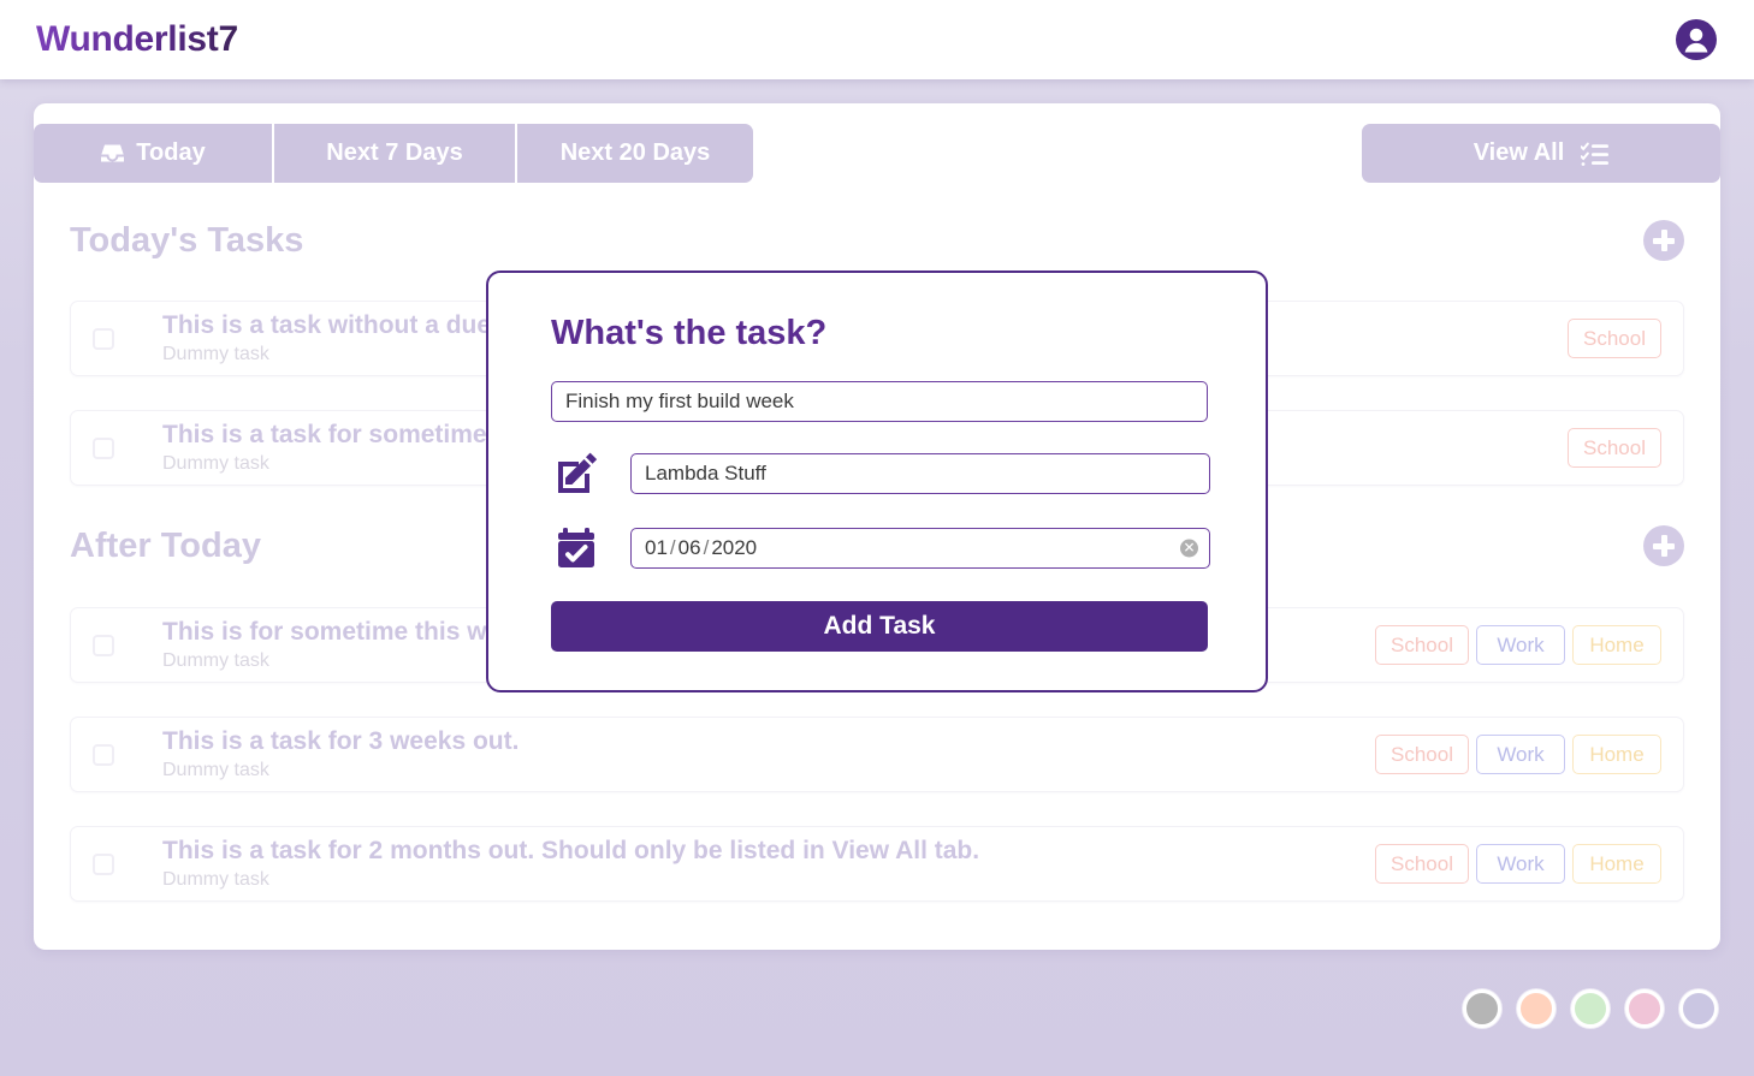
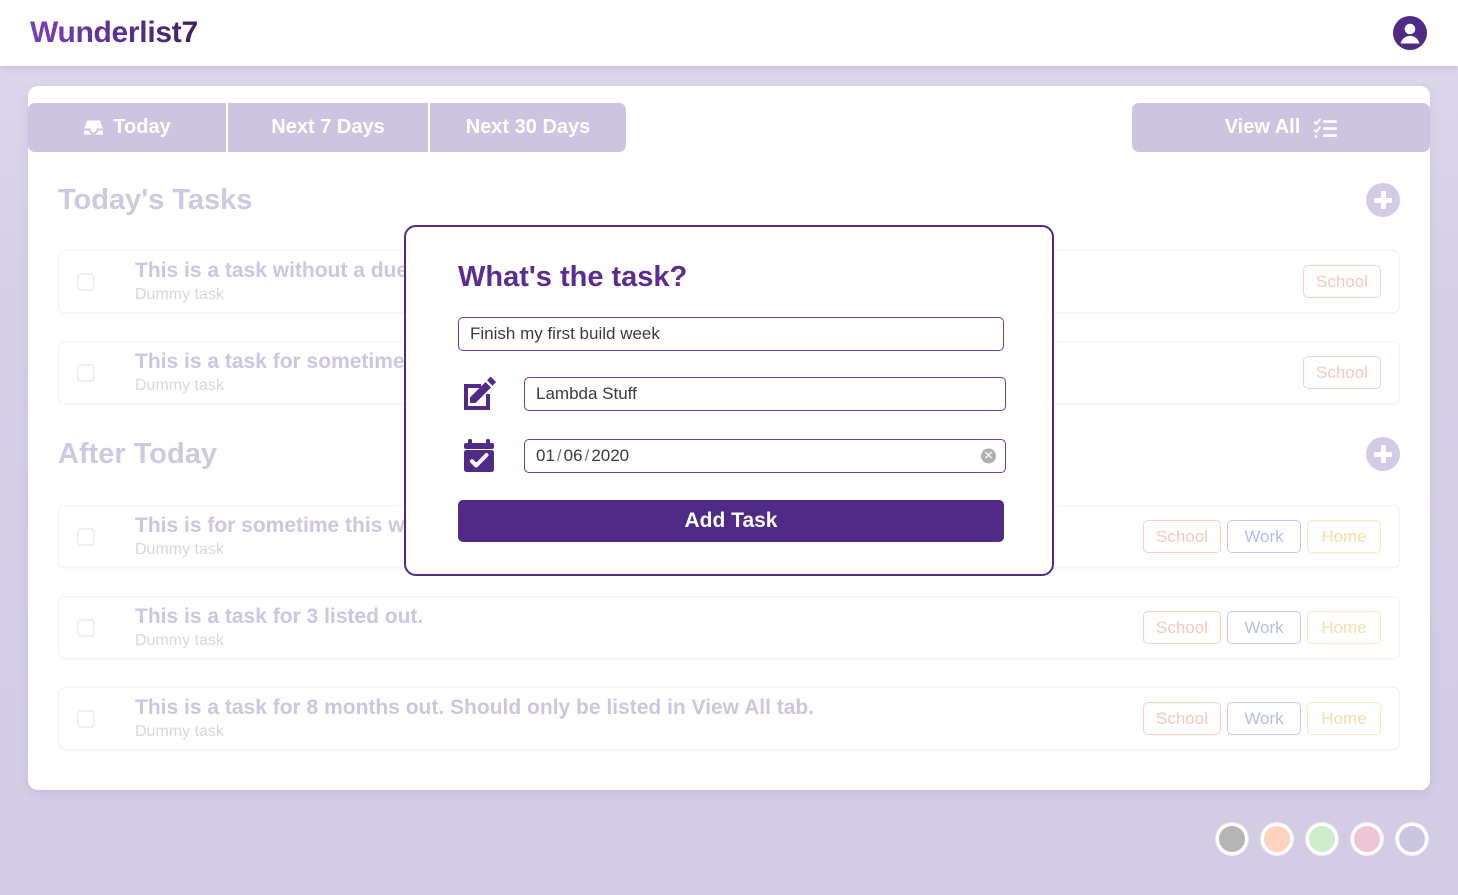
  Wunderlist7
  Today
  Next 7 Days
- Next 20 Days
+ Next 30 Days
  View All
  Today's Tasks
  This is a task without a due
  Dummy task
  School
  This is a task for sometime
  Dummy task
  School
  After Today
  This is for sometime this w
  Dummy task
  School
  Work
  Home
- This is a task for 3 weeks out.
+ This is a task for 3 listed out.
  Dummy task
  School
  Work
  Home
- This is a task for 2 months out. Should only be listed in View All tab.
+ This is a task for 8 months out. Should only be listed in View All tab.
  Dummy task
  School
  Work
  Home
  What's the task?
  Finish my first build week
  Lambda Stuff
  01
  /
  06
  /
  2020
  ✕
  Add Task
